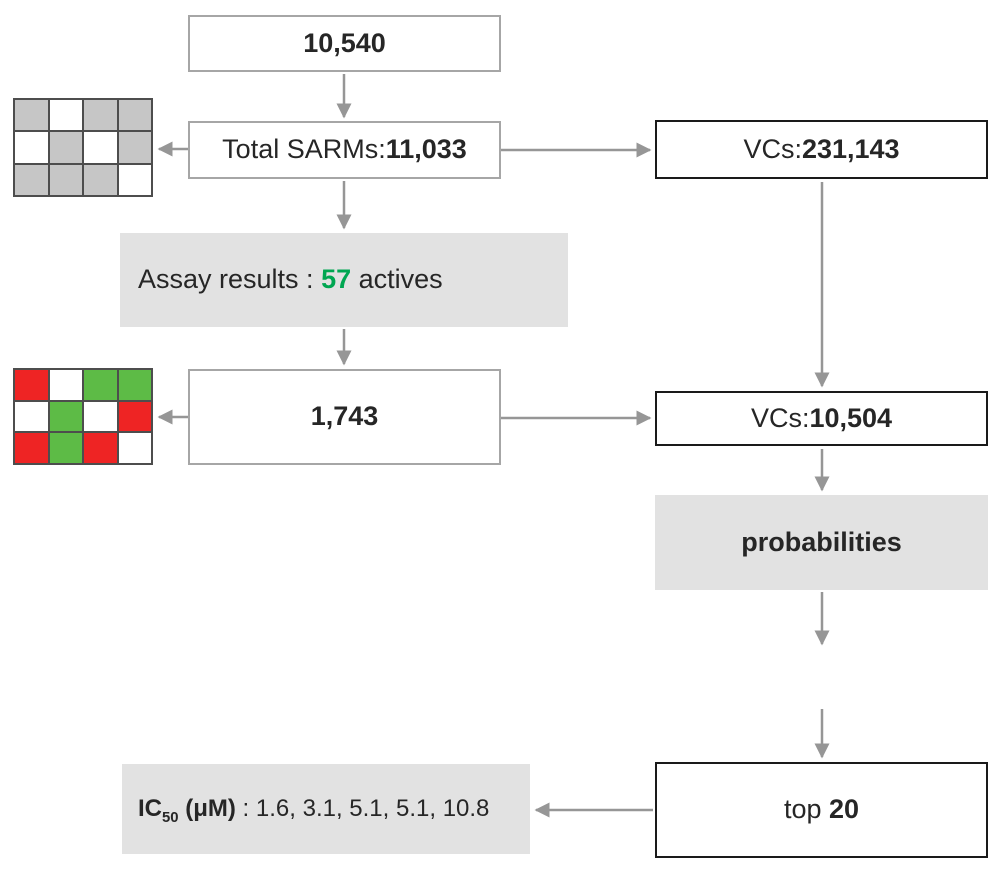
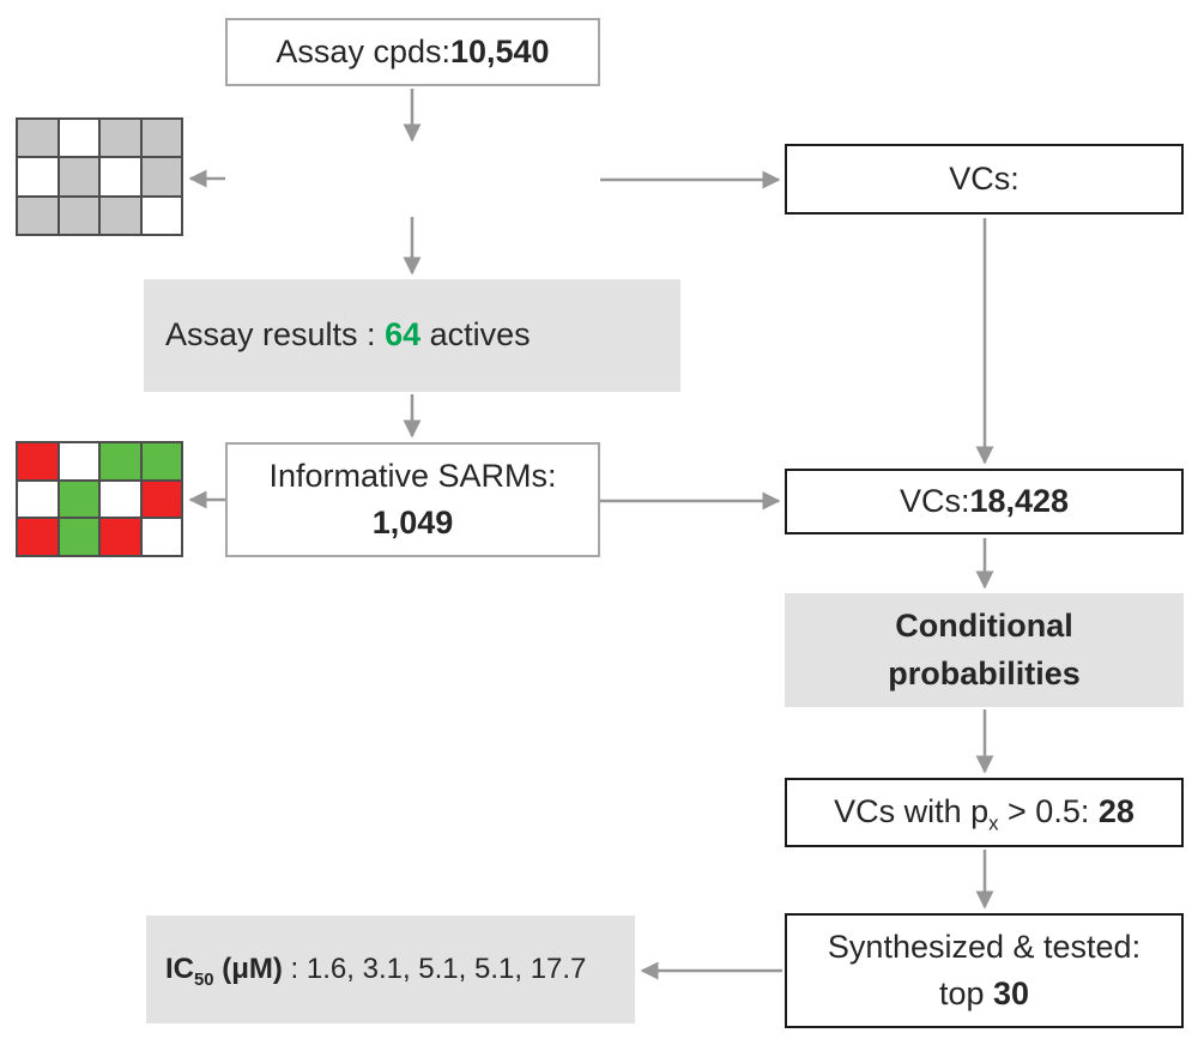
+ Assay cpds:
  10,540
- Total SARMs:
- 11,033
  VCs:
- 231,143
- Assay results : 57 actives
+ Assay results : 64 actives
+ Informative SARMs:
- 1,743
+ 1,049
  VCs:
- 10,504
+ 18,428
+ Conditional
  probabilities
+ VCs with px > 0.5: 28
+ Synthesized & tested:
- top 20
+ top 30
- IC50 (μM) : 1.6, 3.1, 5.1, 5.1, 10.8
+ IC50 (μM) : 1.6, 3.1, 5.1, 5.1, 17.7
